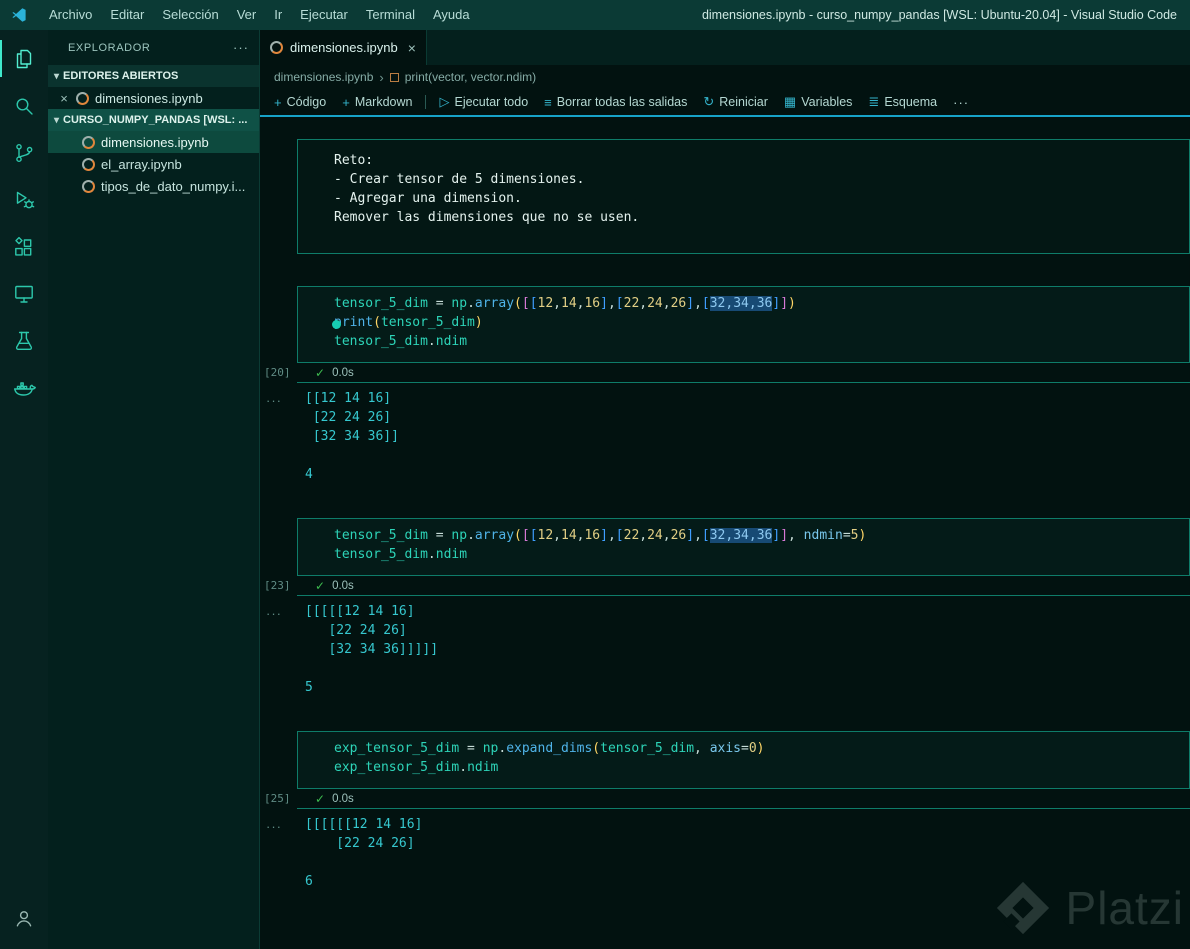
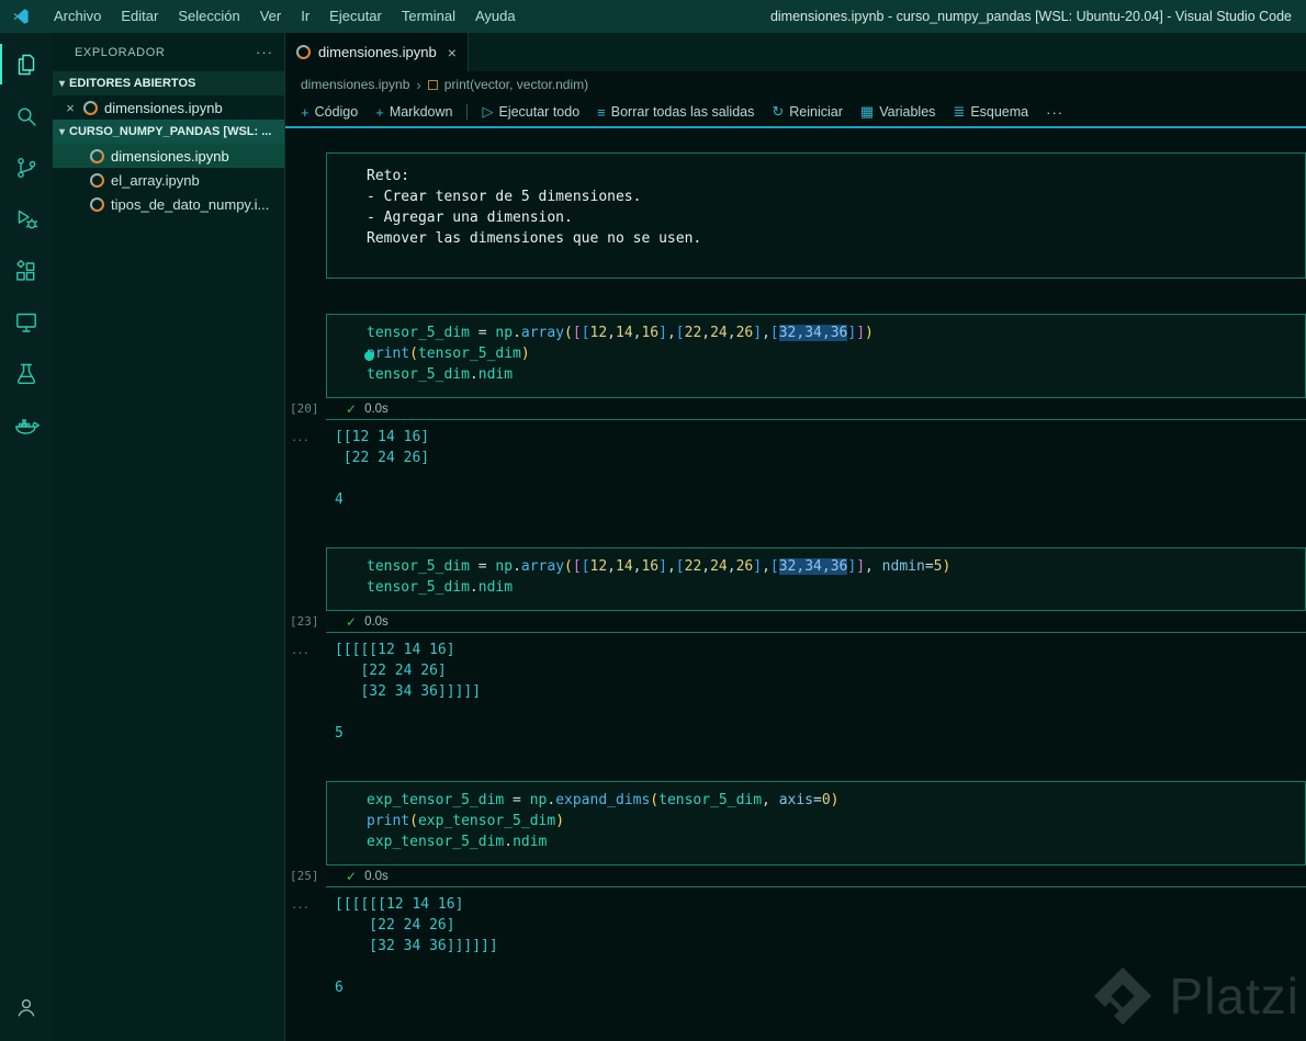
  Archivo
  Editar
  Selección
  Ver
  Ir
  Ejecutar
  Terminal
  Ayuda
  dimensiones.ipynb - curso_numpy_pandas [WSL: Ubuntu-20.04] - Visual Studio Code
  EXPLORADOR
  ···
  ▾
  EDITORES ABIERTOS
  ×
  dimensiones.ipynb
  ▾
  CURSO_NUMPY_PANDAS [WSL: ...
  dimensiones.ipynb
  el_array.ipynb
  tipos_de_dato_numpy.i...
  dimensiones.ipynb
  ×
  dimensiones.ipynb
  ›
  print(vector, vector.ndim)
  +
  Código
  +
  Markdown
  ▷
  Ejecutar todo
  ≡
  Borrar todas las salidas
  ↻
  Reiniciar
  ▦
  Variables
  ≣
  Esquema
  ···
  Platzi
  Reto:
  - Crear tensor de 5 dimensiones.
  - Agregar una dimension.
  Remover las dimensiones que no se usen.
  tensor_5_dim = np.array([[12,14,16],[22,24,26],[32,34,36]])
  rint(tensor_5_dim)
  tensor_5_dim.ndim
  [20]
  ✓
  0.0s
  ···
  [[12 14 16]
  [22 24 26]
- [32 34 36]]
  4
  tensor_5_dim = np.array([[12,14,16],[22,24,26],[32,34,36]], ndmin=5)
  tensor_5_dim.ndim
  [23]
  ✓
  0.0s
  ···
  [[[[[12 14 16]
  [22 24 26]
  [32 34 36]]]]]
  5
  exp_tensor_5_dim = np.expand_dims(tensor_5_dim, axis=0)
+ print(exp_tensor_5_dim)
  exp_tensor_5_dim.ndim
  [25]
  ✓
  0.0s
  ···
  [[[[[[12 14 16]
  [22 24 26]
+ [32 34 36]]]]]]
  6
